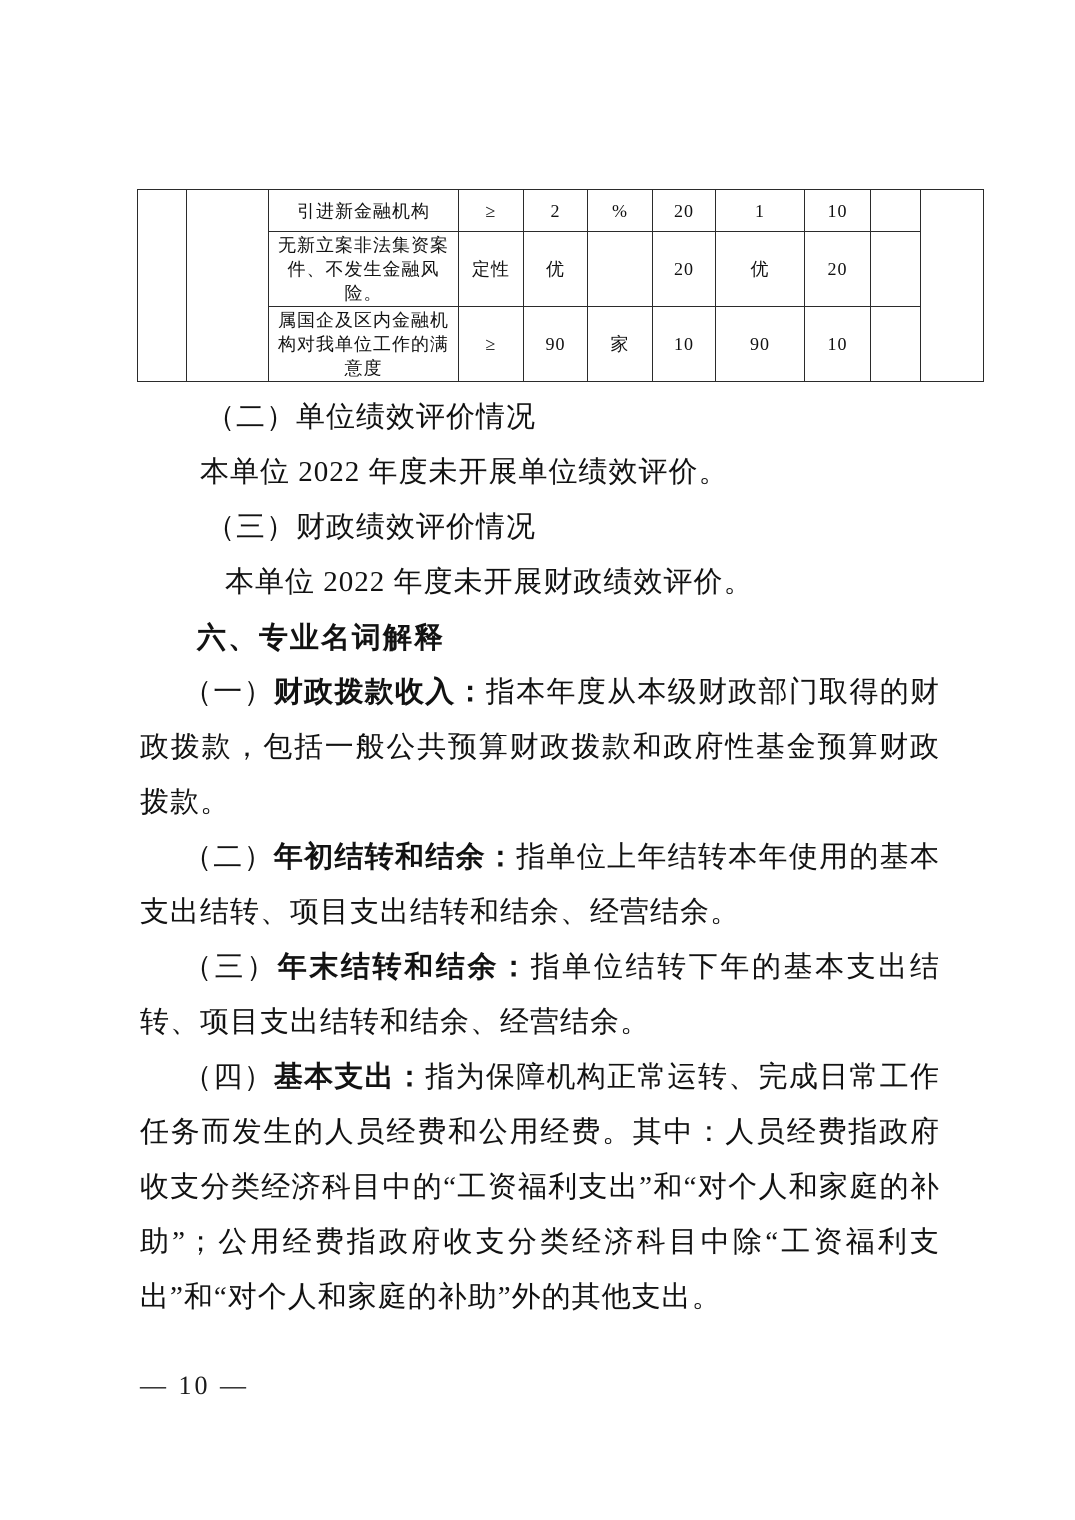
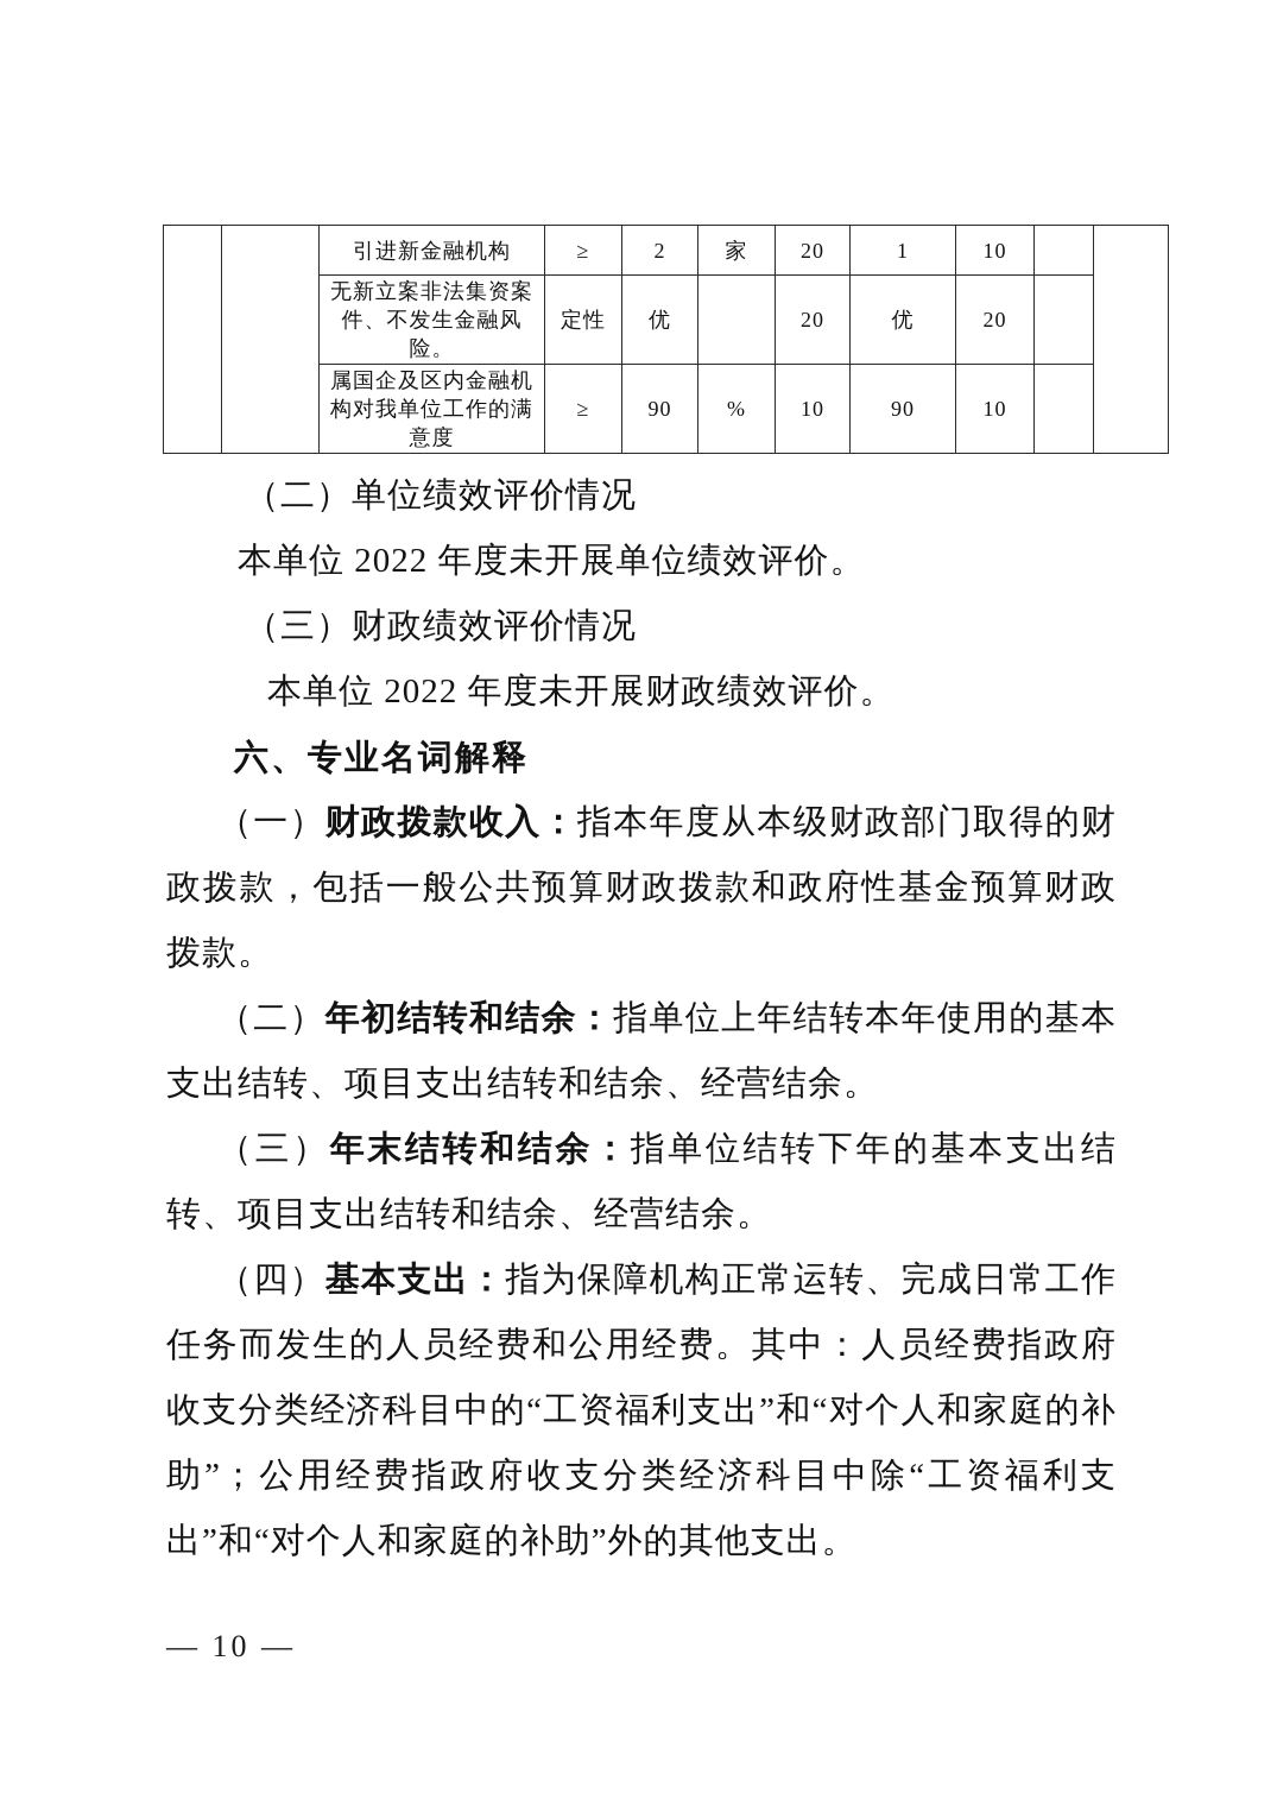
- 		引进新金融机构	≥	2	%	20	1	10
+ 		引进新金融机构	≥	2	家	20	1	10
  无新立案非法集资案件、不发生金融风险。	定性	优		20	优	20
- 属国企及区内金融机构对我单位工作的满意度	≥	90	家	10	90	10
+ 属国企及区内金融机构对我单位工作的满意度	≥	90	%	10	90	10
  （二）单位绩效评价情况
  本单位 2022 年度未开展单位绩效评价。
  （三）财政绩效评价情况
  本单位 2022 年度未开展财政绩效评价。
  六、专业名词解释
  （一）财政拨款收入：指本年度从本级财政部门取得的财政拨款，包括一般公共预算财政拨款和政府性基金预算财政拨款。
  （二）年初结转和结余：指单位上年结转本年使用的基本支出结转、项目支出结转和结余、经营结余。
  （三）年末结转和结余：指单位结转下年的基本支出结转、项目支出结转和结余、经营结余。
  （四）基本支出：指为保障机构正常运转、完成日常工作任务而发生的人员经费和公用经费。其中：人员经费指政府收支分类经济科目中的“工资福利支出”和“对个人和家庭的补助”；公用经费指政府收支分类经济科目中除“工资福利支出”和“对个人和家庭的补助”外的其他支出。
  — 10 —
